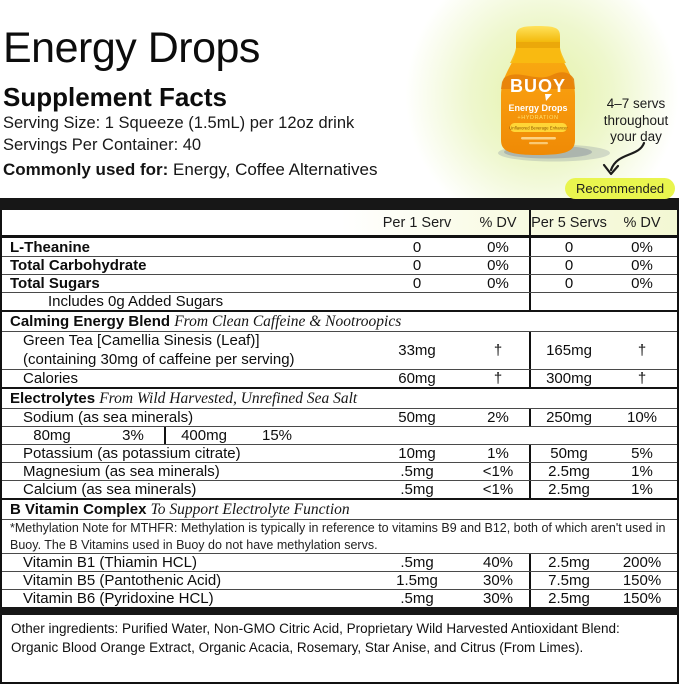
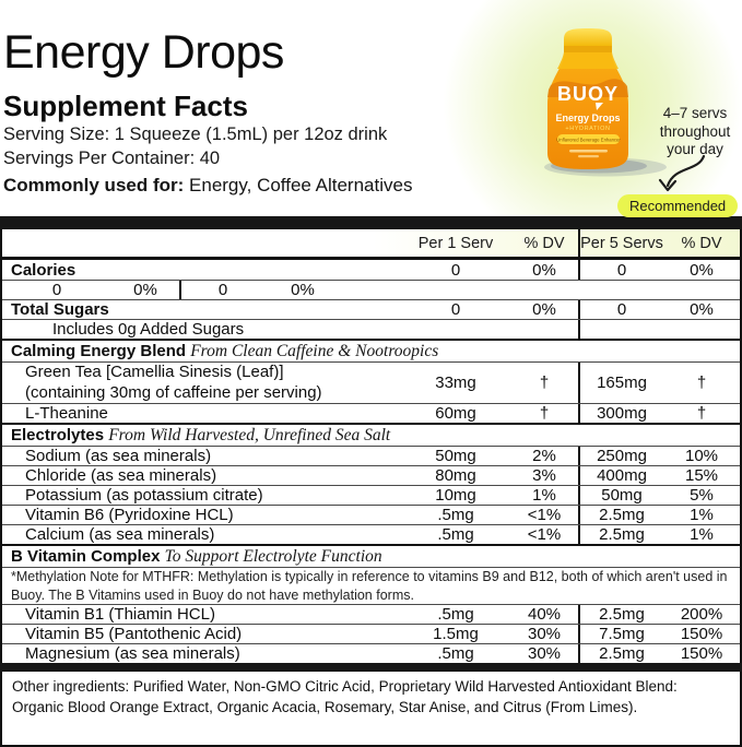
  Energy Drops
  Supplement Facts
  Serving Size: 1 Squeeze (1.5mL) per 12oz drink
  Servings Per Container: 40
  Commonly used for: Energy, Coffee Alternatives
  BUOY
  Energy Drops
  4–7 servs throughout your day
  Recommended
  Per 1 Serv
  % DV
  Per 5 Servs
  % DV
- L-Theanine
+ Calories
  0
  0%
  0
  0%
- Total Carbohydrate
  0
  0%
  0
  0%
  Total Sugars
  0
  0%
  0
  0%
  Includes 0g Added Sugars
  Calming Energy Blend From Clean Caffeine & Nootroopics
  Green Tea [Camellia Sinesis (Leaf)]
  (containing 30mg of caffeine per serving)
  33mg
  †
  165mg
  †
- Calories
+ L-Theanine
  60mg
  †
  300mg
  †
  Electrolytes From Wild Harvested, Unrefined Sea Salt
  Sodium (as sea minerals)
  50mg
  2%
  250mg
  10%
+ Chloride (as sea minerals)
  80mg
  3%
  400mg
  15%
  Potassium (as potassium citrate)
  10mg
  1%
  50mg
  5%
- Magnesium (as sea minerals)
+ Vitamin B6 (Pyridoxine HCL)
  .5mg
  <1%
  2.5mg
  1%
  Calcium (as sea minerals)
  .5mg
  <1%
  2.5mg
  1%
  B Vitamin Complex To Support Electrolyte Function
- *Methylation Note for MTHFR: Methylation is typically in reference to vitamins B9 and B12, both of which aren't used in Buoy. The B Vitamins used in Buoy do not have methylation servs.
+ *Methylation Note for MTHFR: Methylation is typically in reference to vitamins B9 and B12, both of which aren't used in Buoy. The B Vitamins used in Buoy do not have methylation forms.
  Vitamin B1 (Thiamin HCL)
  .5mg
  40%
  2.5mg
  200%
  Vitamin B5 (Pantothenic Acid)
  1.5mg
  30%
  7.5mg
  150%
- Vitamin B6 (Pyridoxine HCL)
+ Magnesium (as sea minerals)
  .5mg
  30%
  2.5mg
  150%
  Other ingredients: Purified Water, Non-GMO Citric Acid, Proprietary Wild Harvested Antioxidant Blend: Organic Blood Orange Extract, Organic Acacia, Rosemary, Star Anise, and Citrus (From Limes).
